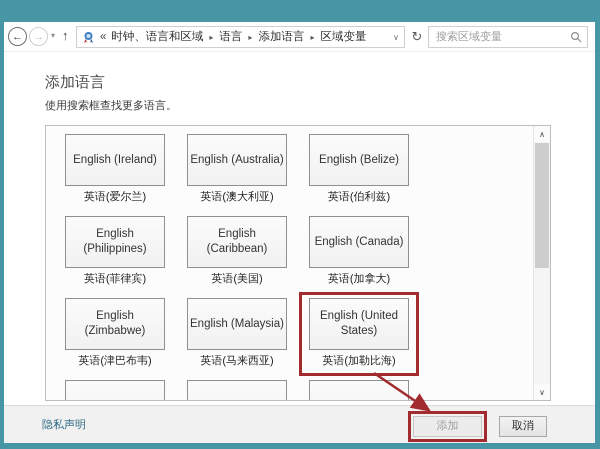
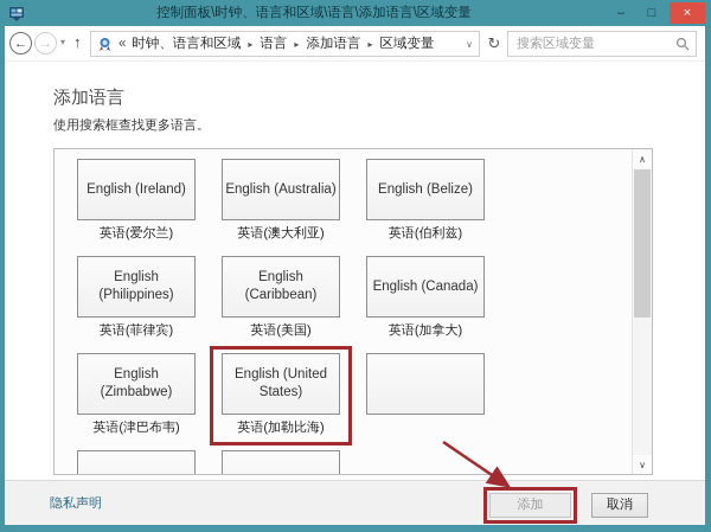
+ 控制面板\时钟、语言和区域\语言\添加语言\区域变量
+ –
+ □
+ ×
  ←
  →
  ▾
  ↑
  «
  时钟、语言和区域
  ▸
  语言
  ▸
  添加语言
  ▸
  区域变量
  ∨
  ↻
  搜索区域变量
  添加语言
  使用搜索框查找更多语言。
  English (Ireland)
  英语(爱尔兰)
  English (Australia)
  英语(澳大利亚)
  English (Belize)
  英语(伯利兹)
  English (Philippines)
  英语(菲律宾)
  English (Caribbean)
  英语(美国)
  English (Canada)
  英语(加拿大)
  English (Zimbabwe)
  英语(津巴布韦)
- English (Malaysia)
- 英语(马来西亚)
  English (United States)
  英语(加勒比海)
  ∧
  ∨
  隐私声明
  添加
  取消
